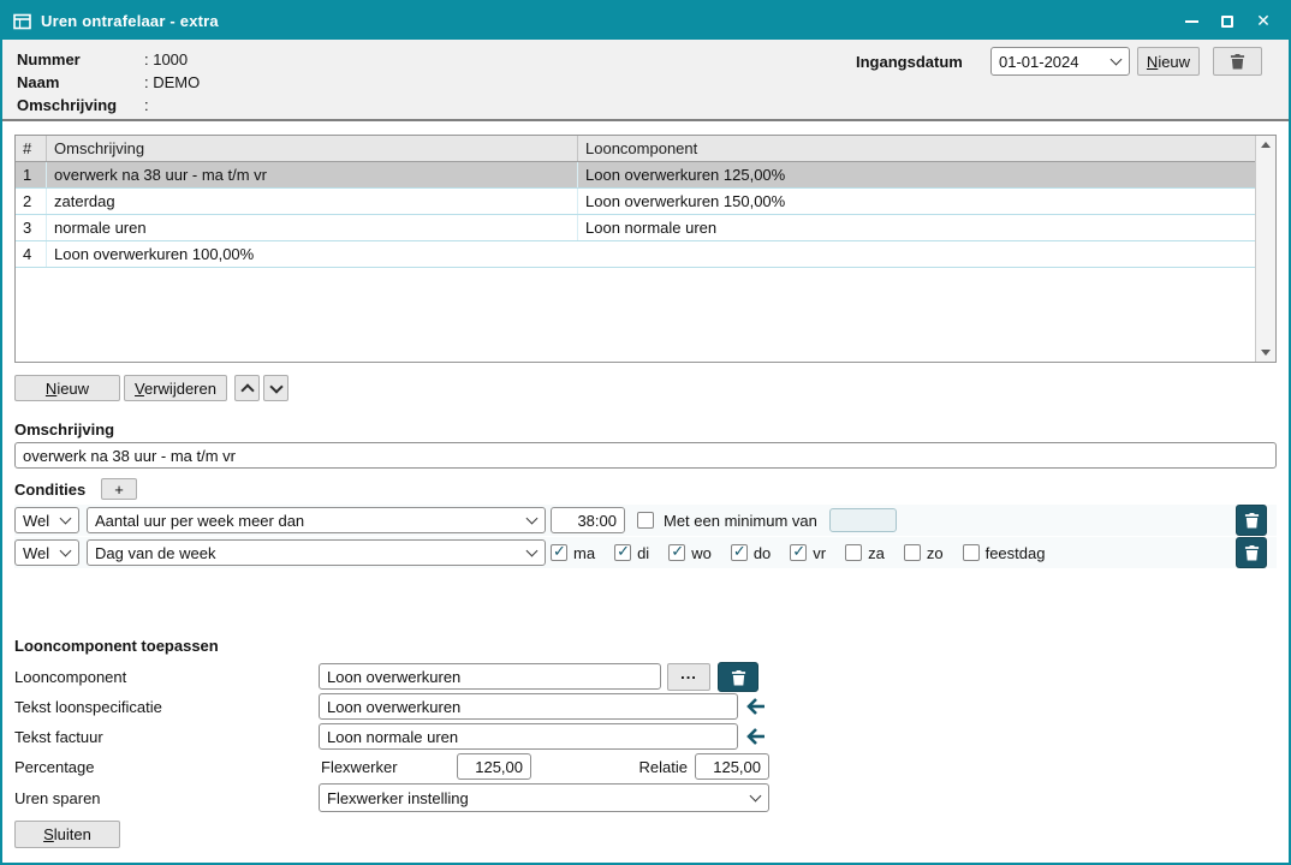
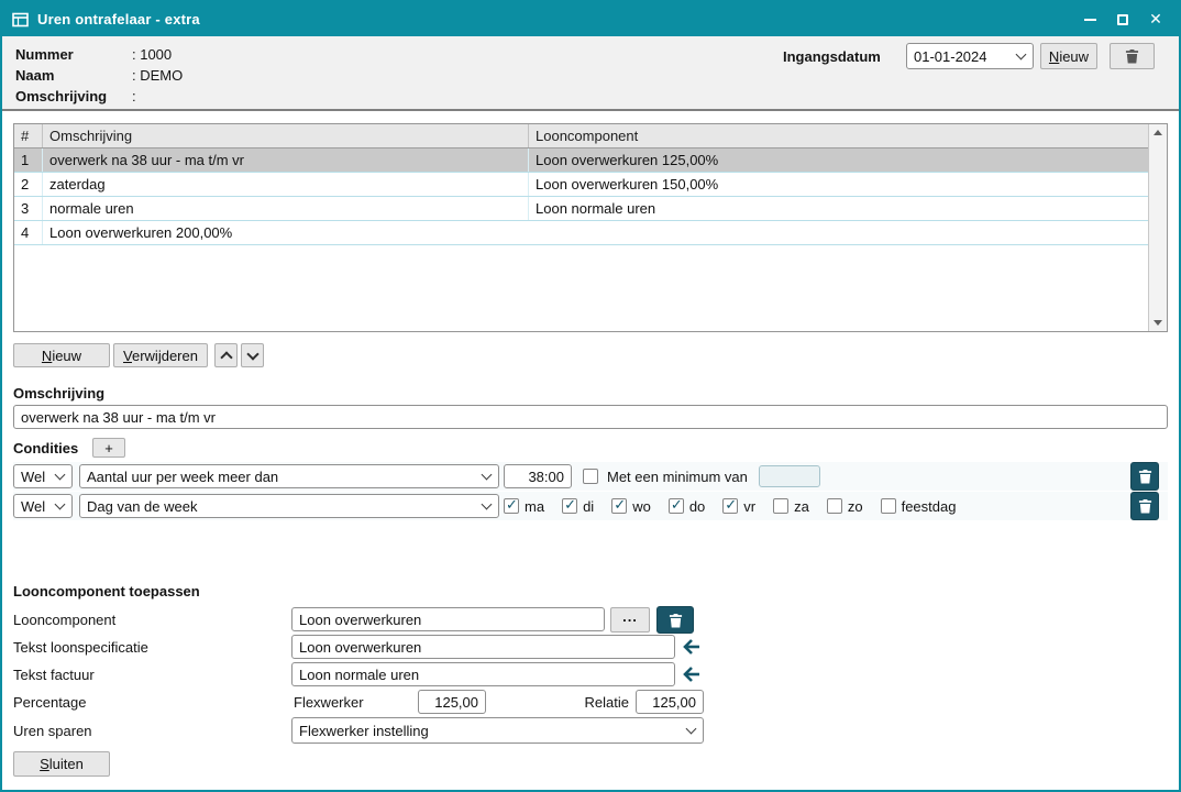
  Uren ontrafelaar - extra
  ✕
  Nummer
  : 1000
  Naam
  : DEMO
  Omschrijving
  :
  Ingangsdatum
  01-01-2024
  Nieuw
  #
  Omschrijving
  Looncomponent
  1
  overwerk na 38 uur - ma t/m vr
  Loon overwerkuren 125,00%
  2
  zaterdag
  Loon overwerkuren 150,00%
  3
  normale uren
  Loon normale uren
  4
- Loon overwerkuren 100,00%
+ Loon overwerkuren 200,00%
  Nieuw
  Verwijderen
  Omschrijving
  overwerk na 38 uur - ma t/m vr
  Condities
  +
  Wel
  Aantal uur per week meer dan
  38:00
  Met een minimum van
  Wel
  Dag van de week
  ma
  di
  wo
  do
  vr
  za
  zo
  feestdag
  Looncomponent toepassen
  Looncomponent
  Loon overwerkuren
  ...
  Tekst loonspecificatie
  Loon overwerkuren
  Tekst factuur
  Loon normale uren
  Percentage
  Flexwerker
  125,00
  Relatie
  125,00
  Uren sparen
  Flexwerker instelling
  Sluiten
